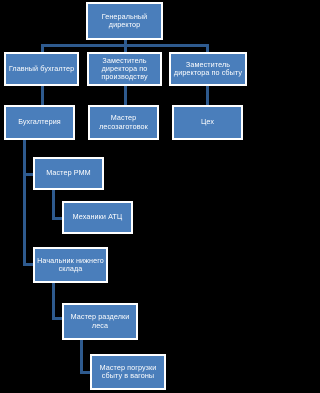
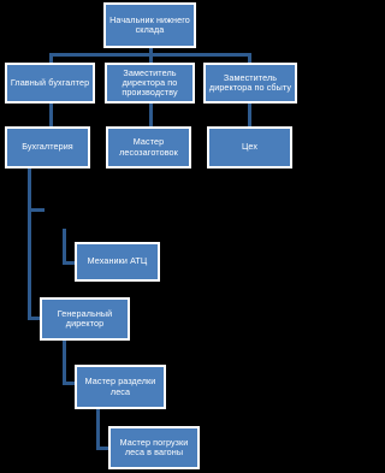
- Генеральный директор
+ Начальник нижнего склада
  Главный бухгалтер
  Заместитель директора по производству
  Заместитель директора по сбыту
  Бухгалтерия
  Мастер лесозаготовок
  Цех
- Мастер РММ
  Механики АТЦ
- Начальник нижнего склада
+ Генеральный директор
  Мастер разделки леса
- Мастер погрузки сбыту в вагоны
+ Мастер погрузки леса в вагоны
